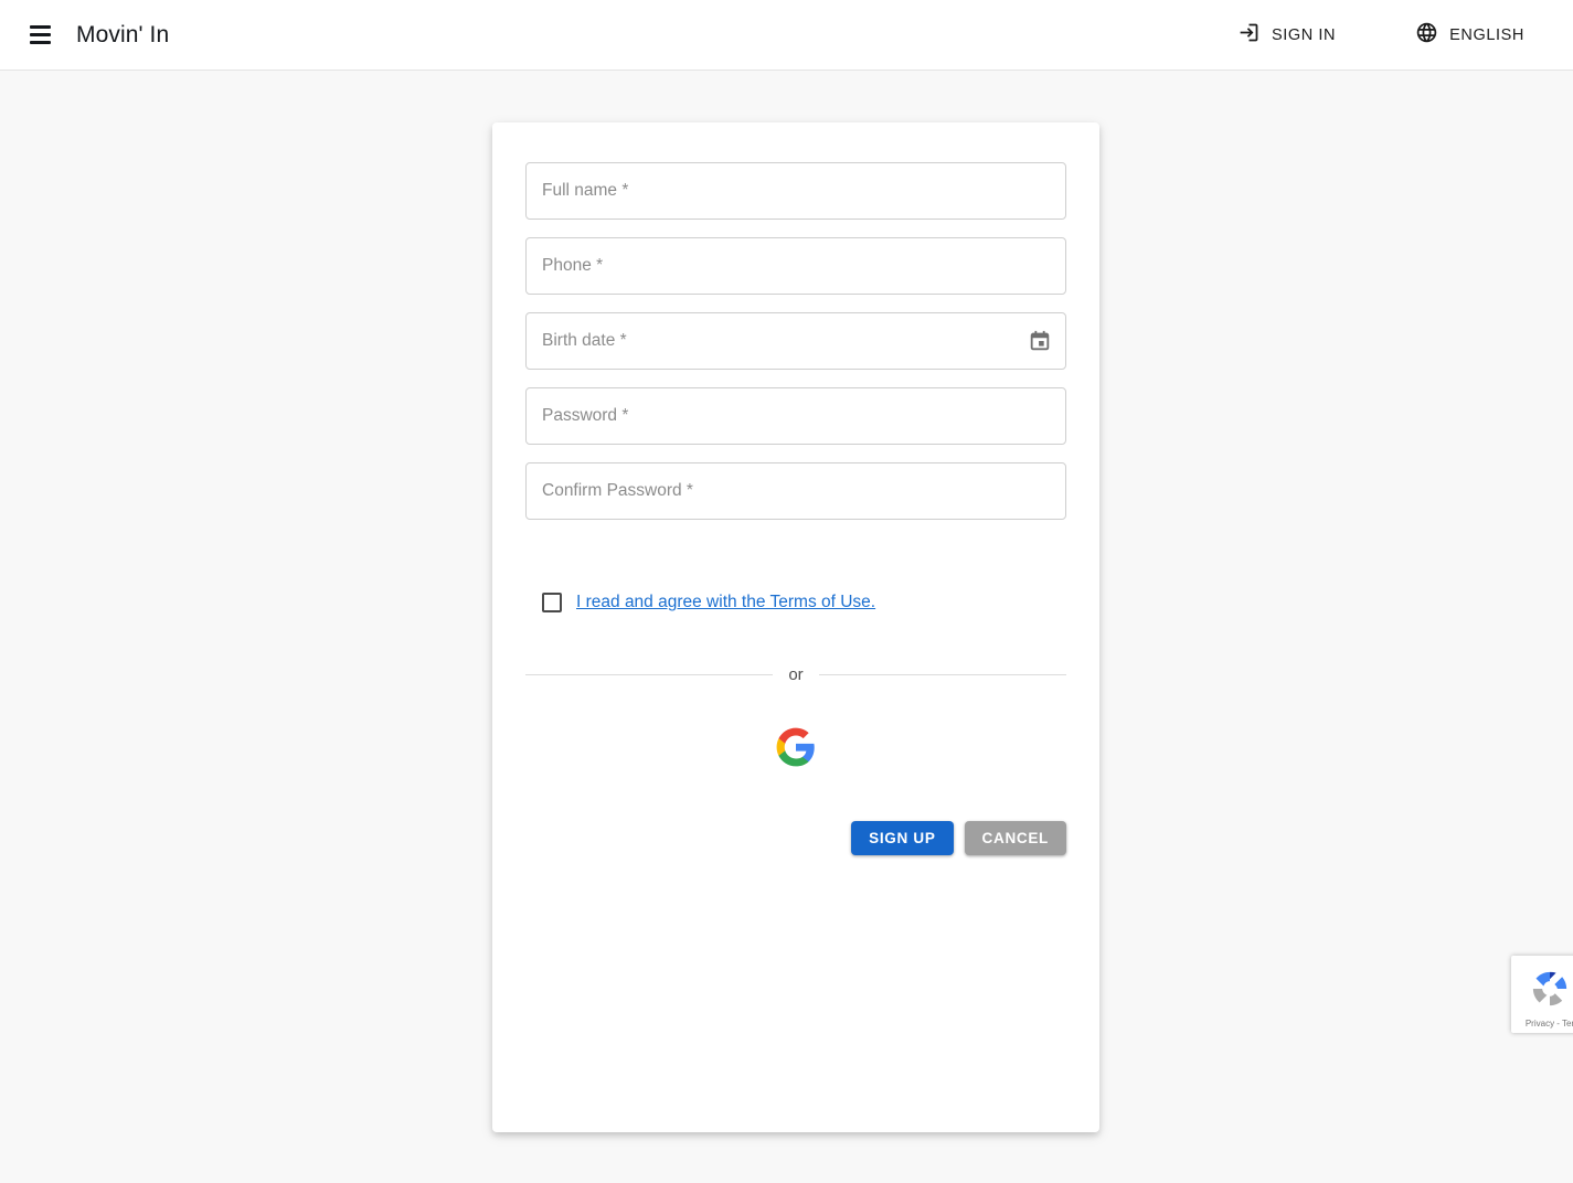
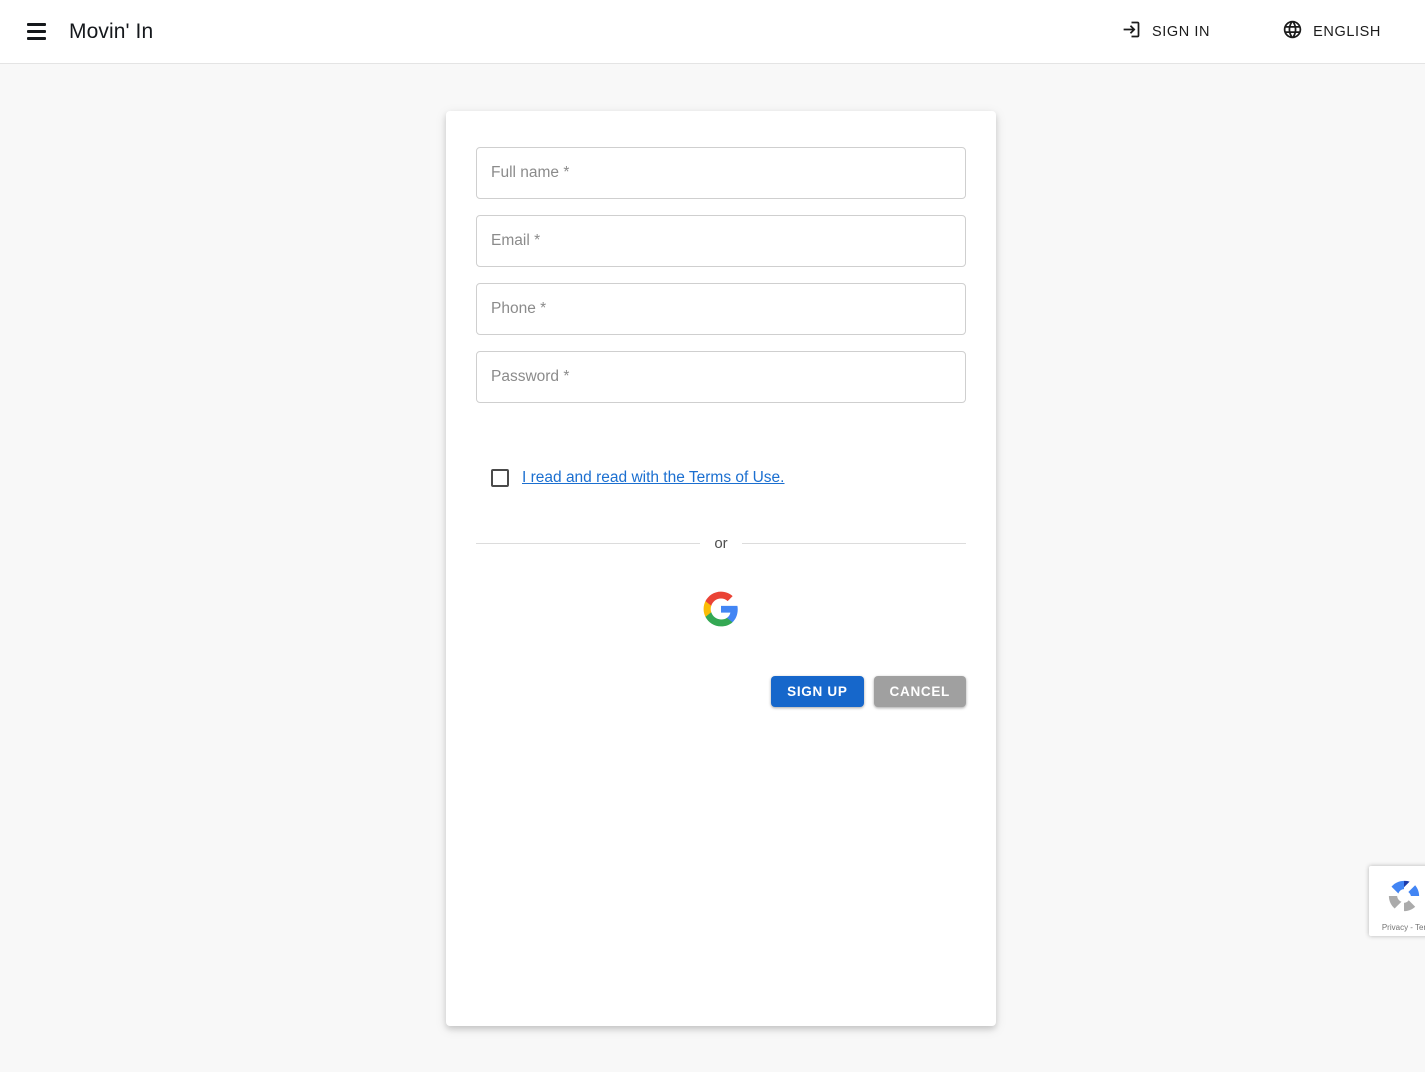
  Movin' In
  SIGN IN
  ENGLISH
  Full name *
+ Email *
  Phone *
- Birth date *
  Password *
- Confirm Password *
- I read and agree with the Terms of Use.
+ I read and read with the Terms of Use.
  or
  SIGN UP
  CANCEL
  Privacy - Te
